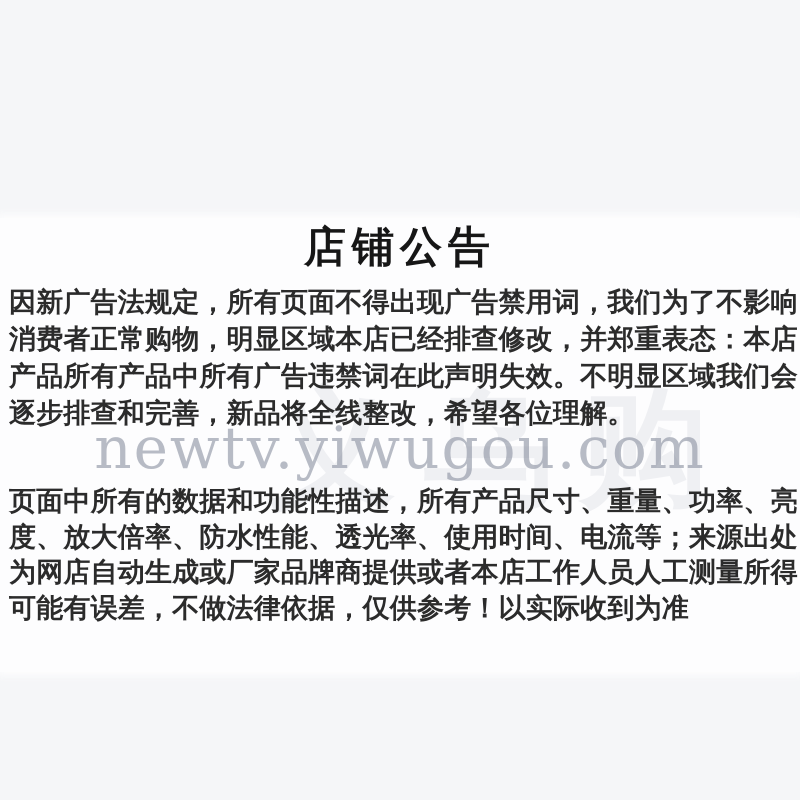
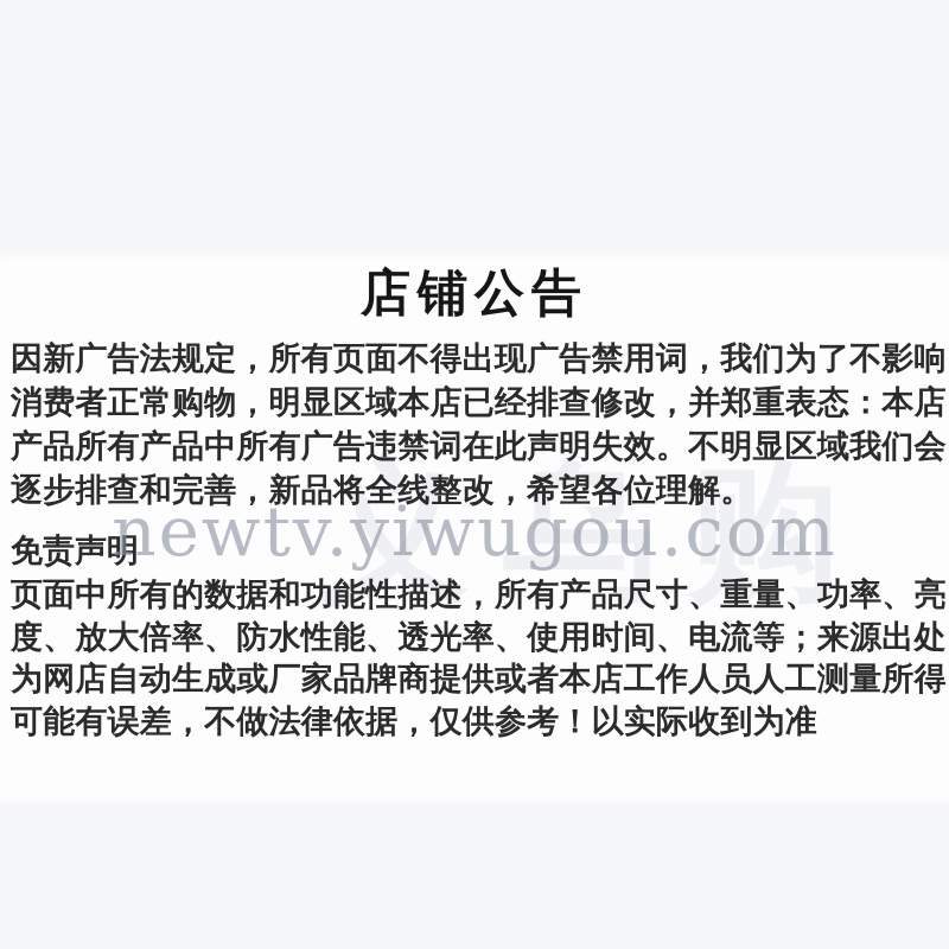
  义乌购
  店铺公告
  因新广告法规定，所有页面不得出现广告禁用词，我们为了不影响
  消费者正常购物，明显区域本店已经排查修改，并郑重表态：本店
  产品所有产品中所有广告违禁词在此声明失效。不明显区域我们会
  逐步排查和完善，新品将全线整改，希望各位理解。
+ 免责声明
  页面中所有的数据和功能性描述，所有产品尺寸、重量、功率、亮
  度、放大倍率、防水性能、透光率、使用时间、电流等；来源出处
  为网店自动生成或厂家品牌商提供或者本店工作人员人工测量所得
  可能有误差，不做法律依据，仅供参考！以实际收到为准
  newtv.yiwugou.com
